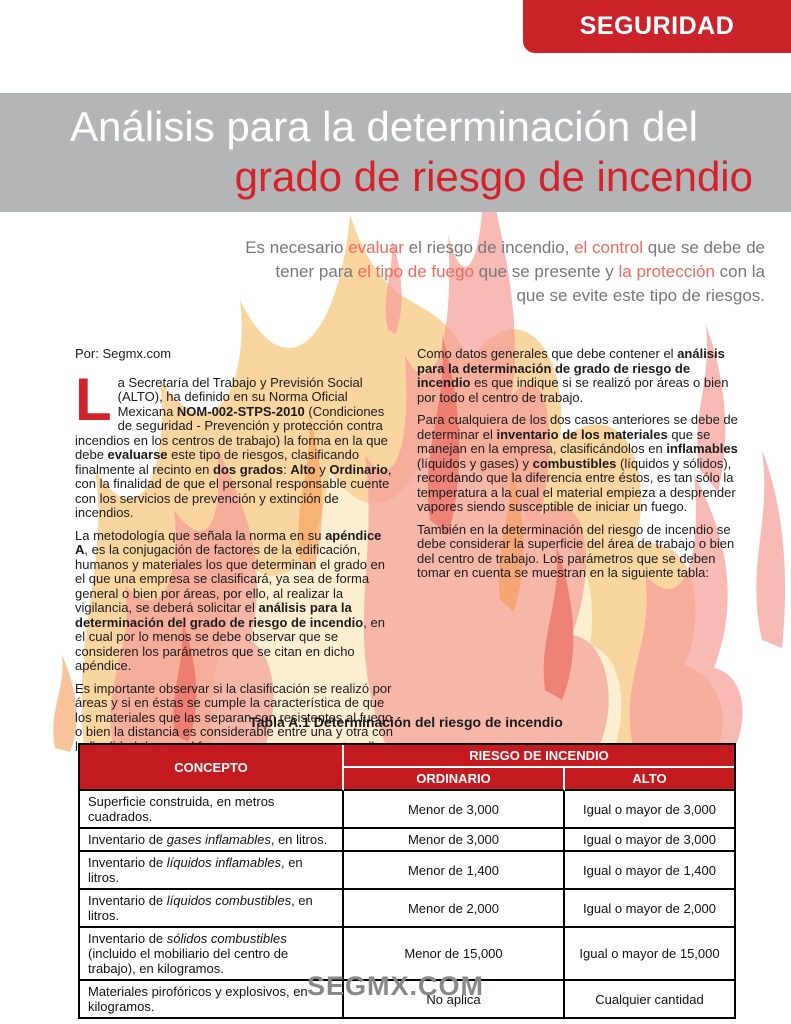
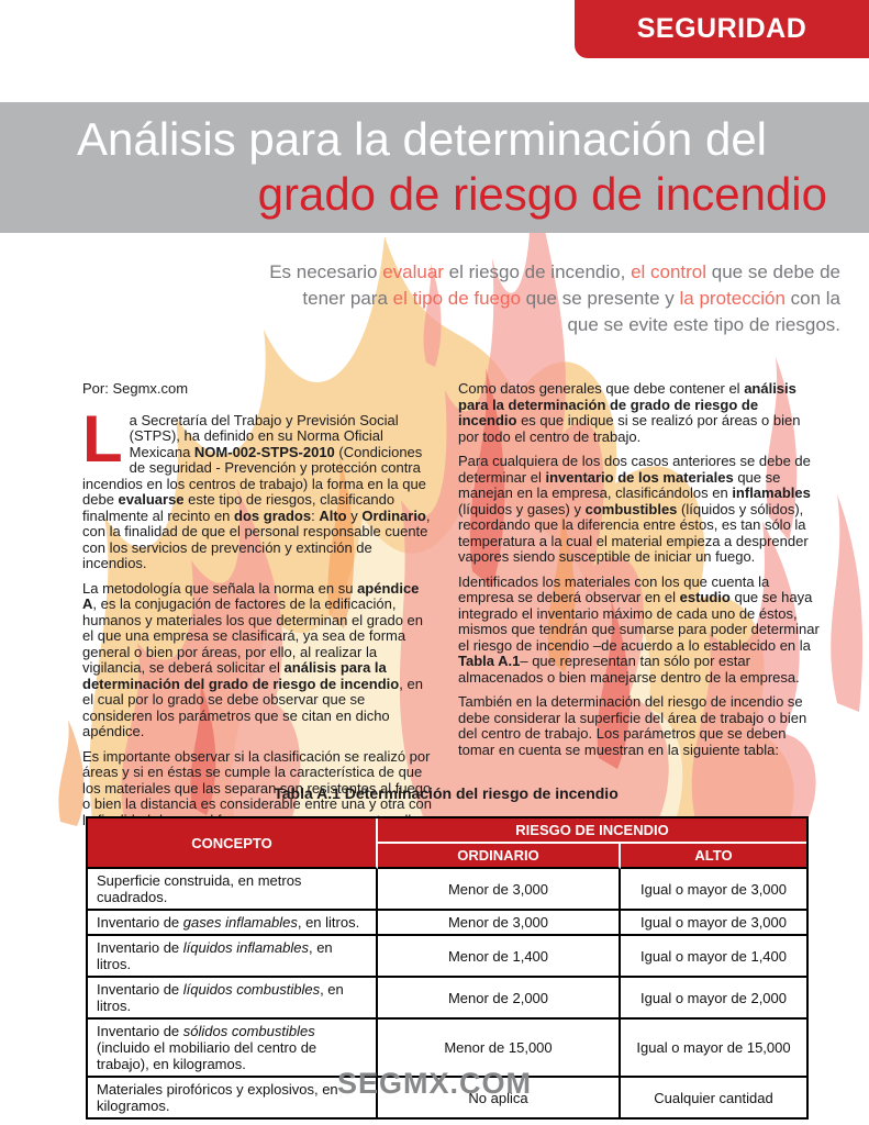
  SEGURIDAD
  Análisis para la determinación del
  grado de riesgo de incendio
  Es necesario evaluar el riesgo de incendio, el control que se debe de tener para el tipo de fuego que se presente y la protección con la que se evite este tipo de riesgos.
  Por: Segmx.com
  L
- a Secretaría del Trabajo y Previsión Social (ALTO), ha definido en su Norma Oficial Mexicana NOM-002-STPS-2010 (Condiciones de seguridad - Prevención y protección contra incendios en los centros de trabajo) la forma en la que debe evaluarse este tipo de riesgos, clasificando finalmente al recinto en dos grados: Alto y Ordinario, con la finalidad de que el personal responsable cuente con los servicios de prevención y extinción de incendios.
+ a Secretaría del Trabajo y Previsión Social (STPS), ha definido en su Norma Oficial Mexicana NOM-002-STPS-2010 (Condiciones de seguridad - Prevención y protección contra incendios en los centros de trabajo) la forma en la que debe evaluarse este tipo de riesgos, clasificando finalmente al recinto en dos grados: Alto y Ordinario, con la finalidad de que el personal responsable cuente con los servicios de prevención y extinción de incendios.
- La metodología que señala la norma en su apéndice A, es la conjugación de factores de la edificación, humanos y materiales los que determinan el grado en el que una empresa se clasificará, ya sea de forma general o bien por áreas, por ello, al realizar la vigilancia, se deberá solicitar el análisis para la determinación del grado de riesgo de incendio, en el cual por lo menos se debe observar que se consideren los parámetros que se citan en dicho apéndice.
+ La metodología que señala la norma en su apéndice A, es la conjugación de factores de la edificación, humanos y materiales los que determinan el grado en el que una empresa se clasificará, ya sea de forma general o bien por áreas, por ello, al realizar la vigilancia, se deberá solicitar el análisis para la determinación del grado de riesgo de incendio, en el cual por lo grado se debe observar que se consideren los parámetros que se citan en dicho apéndice.
  Es importante observar si la clasificación se realizó por áreas y si en éstas se cumple la característica de que los materiales que las separan son resistentes al fuego o bien la distancia es considerable entre una y otra con l
  Como datos generales que debe contener el análisis para la determinación de grado de riesgo de incendio es que indique si se realizó por áreas o bien por todo el centro de trabajo.
  Para cualquiera de los dos casos anteriores se debe de determinar el inventario de los materiales que se manejan en la empresa, clasificándolos en inflamables (líquidos y gases) y combustibles (líquidos y sólidos), recordando que la diferencia entre éstos, es tan sólo la temperatura a la cual el material empieza a desprender vapores siendo susceptible de iniciar un fuego.
+ Identificados los materiales con los que cuenta la empresa se deberá observar en el estudio que se haya integrado el inventario máximo de cada uno de éstos, mismos que tendrán que sumarse para poder determinar el riesgo de incendio –de acuerdo a lo establecido en la Tabla A.1– que representan tan sólo por estar almacenados o bien manejarse dentro de la empresa.
  También en la determinación del riesgo de incendio se debe considerar la superficie del área de trabajo o bien del centro de trabajo. Los parámetros que se deben tomar en cuenta se muestran en la siguiente tabla:
  Tabla A.1 Determinación del riesgo de incendio
  CONCEPTO	RIESGO DE INCENDIO
  ORDINARIO	ALTO
  Superficie construida, en metros cuadrados.	Menor de 3,000	Igual o mayor de 3,000
  Inventario de gases inflamables, en litros.	Menor de 3,000	Igual o mayor de 3,000
  Inventario de líquidos inflamables, en litros.	Menor de 1,400	Igual o mayor de 1,400
  Inventario de líquidos combustibles, en litros.	Menor de 2,000	Igual o mayor de 2,000
  Inventario de sólidos combustibles (incluido el mobiliario del centro de trabajo), en kilogramos.	Menor de 15,000	Igual o mayor de 15,000
  Materiales pirofóricos y explosivos, en kilogramos.	No aplica	Cualquier cantidad
  SEGMX.COM
